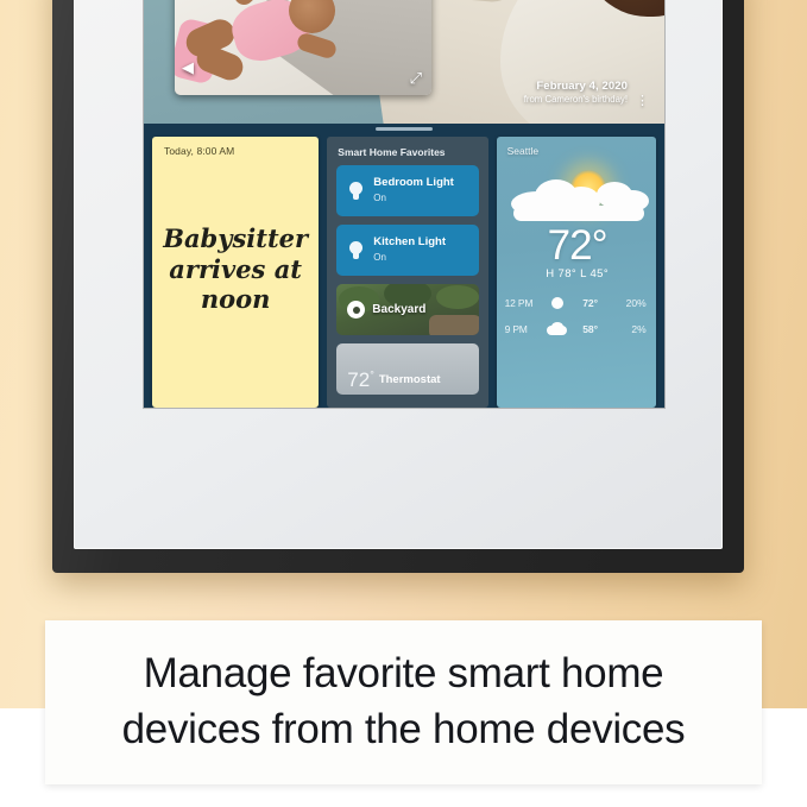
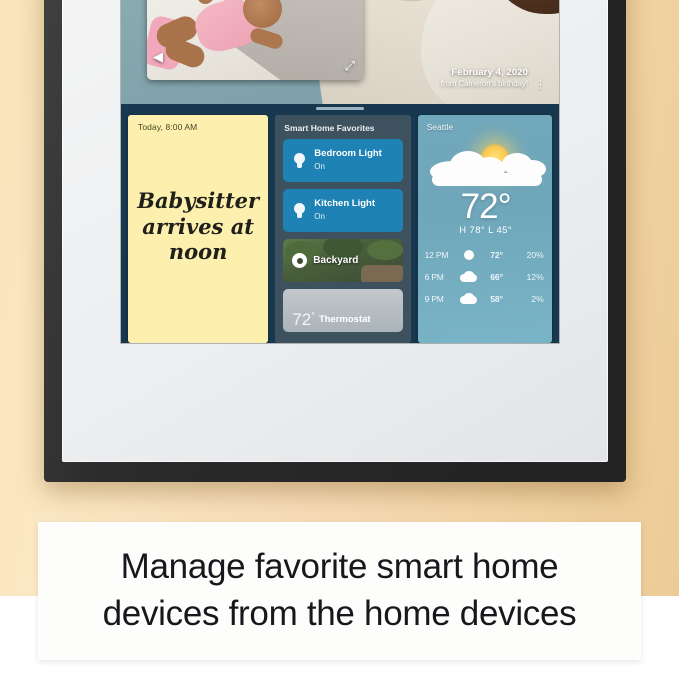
  ◀
  ⤢
  February 4, 2020
  from Cameron's birthday!
  ⋮
  Today, 8:00 AM
  Babysitter arrives at noon
  Smart Home Favorites
  Bedroom Light
  On
  Kitchen Light
  On
  Backyard
  72°
  Thermostat
  Seattle
  72°
  H 78° L 45°
  12 PM
  72°
  20%
+ 6 PM
+ 66°
+ 12%
  9 PM
  58°
  2%
  Manage favorite smart home
  devices from the home devices
